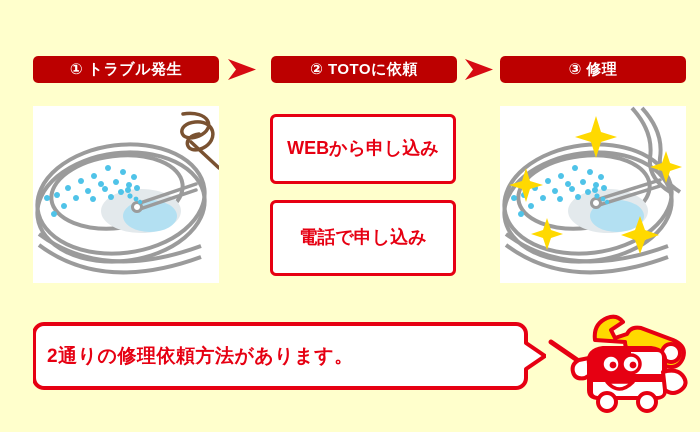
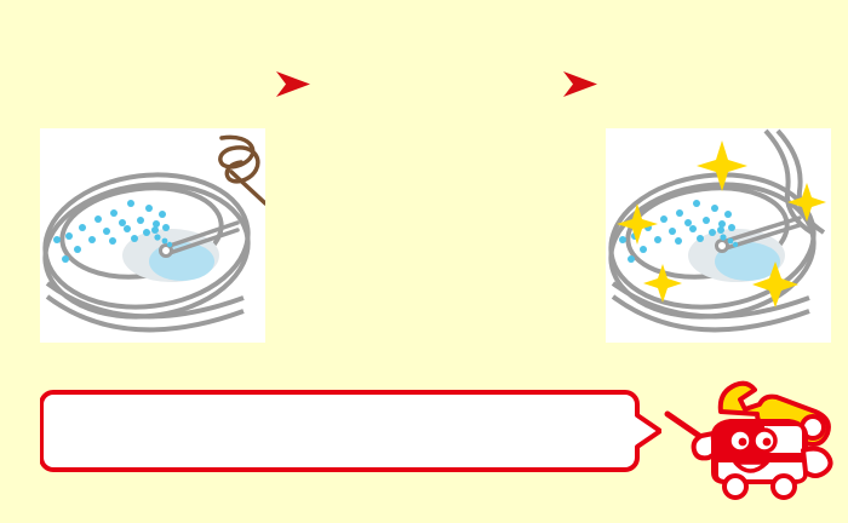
- ① トラブル発生
- ② TOTOに依頼
- ③ 修理
- WEBから申し込み
- 電話で申し込み
- 2通りの修理依頼方法があります。
